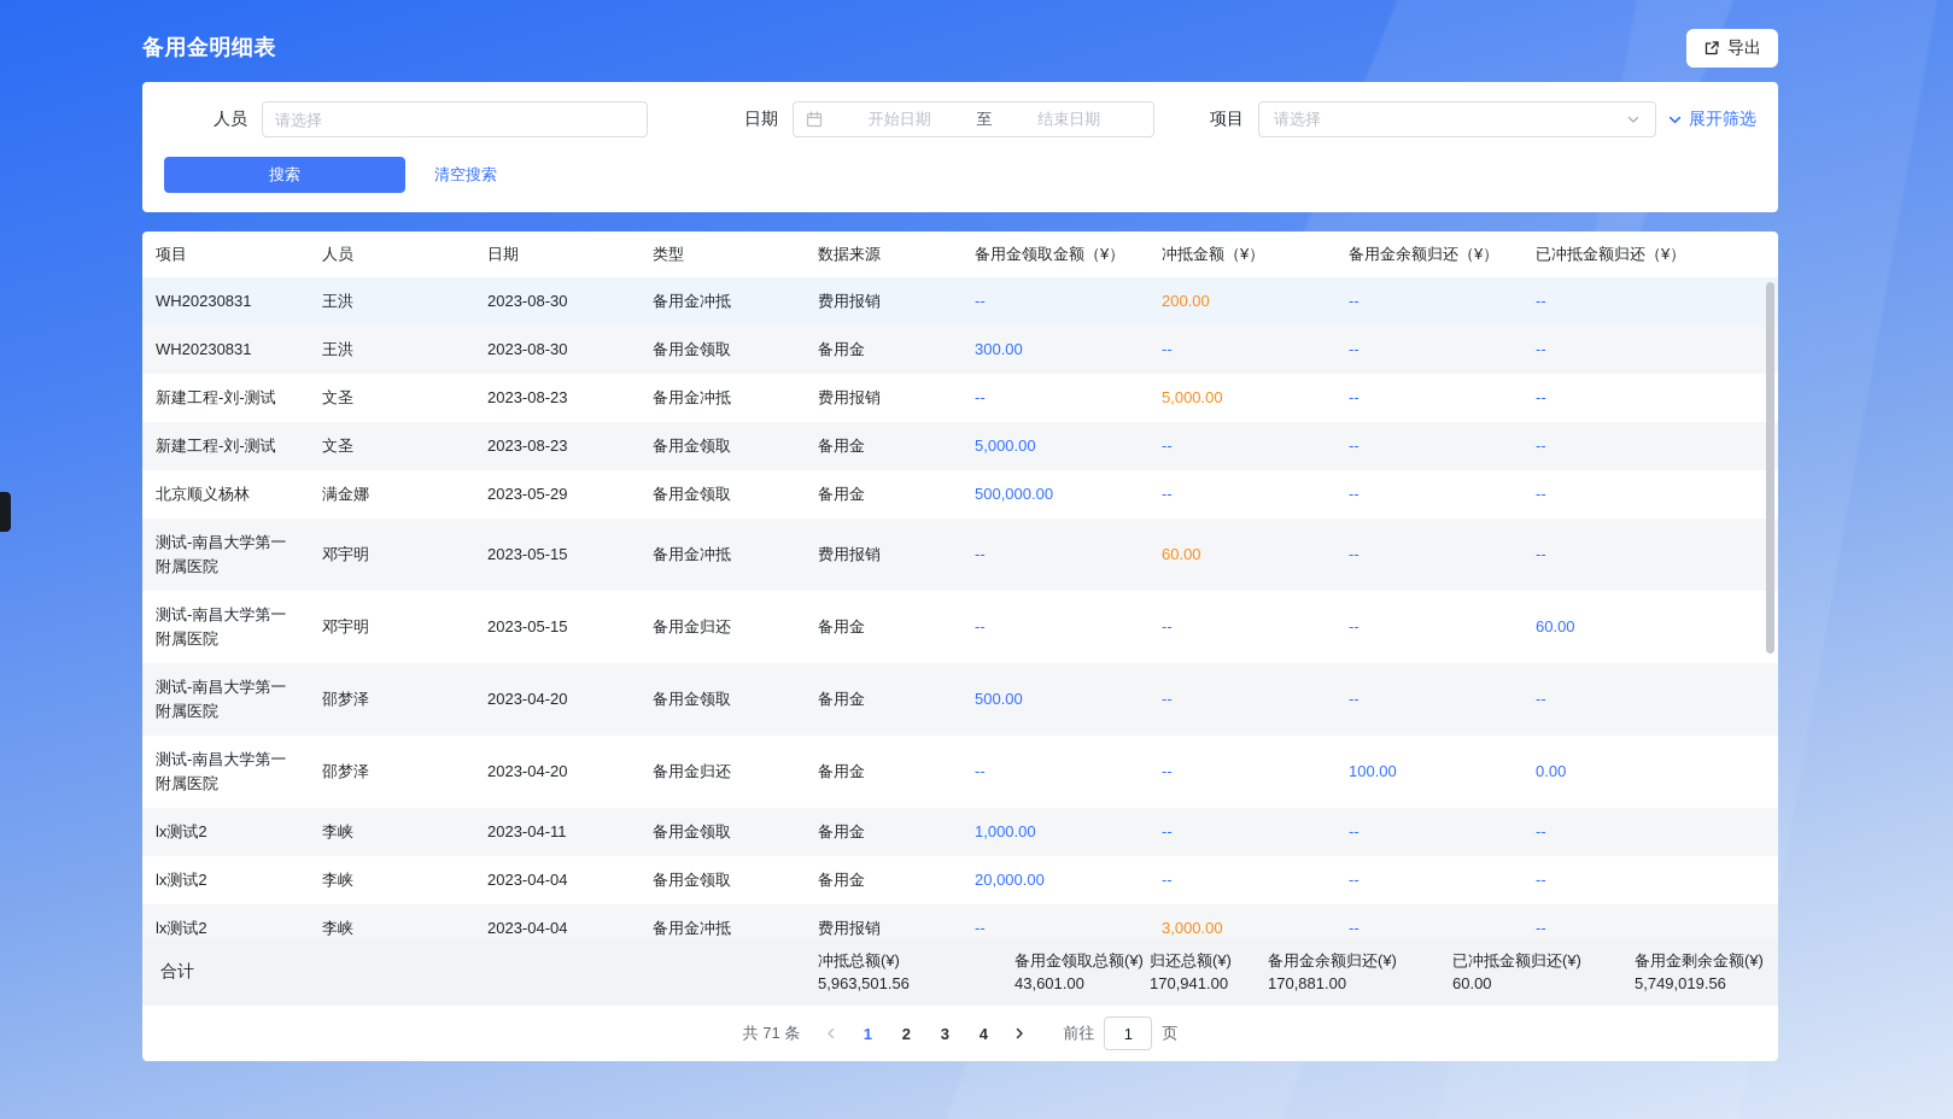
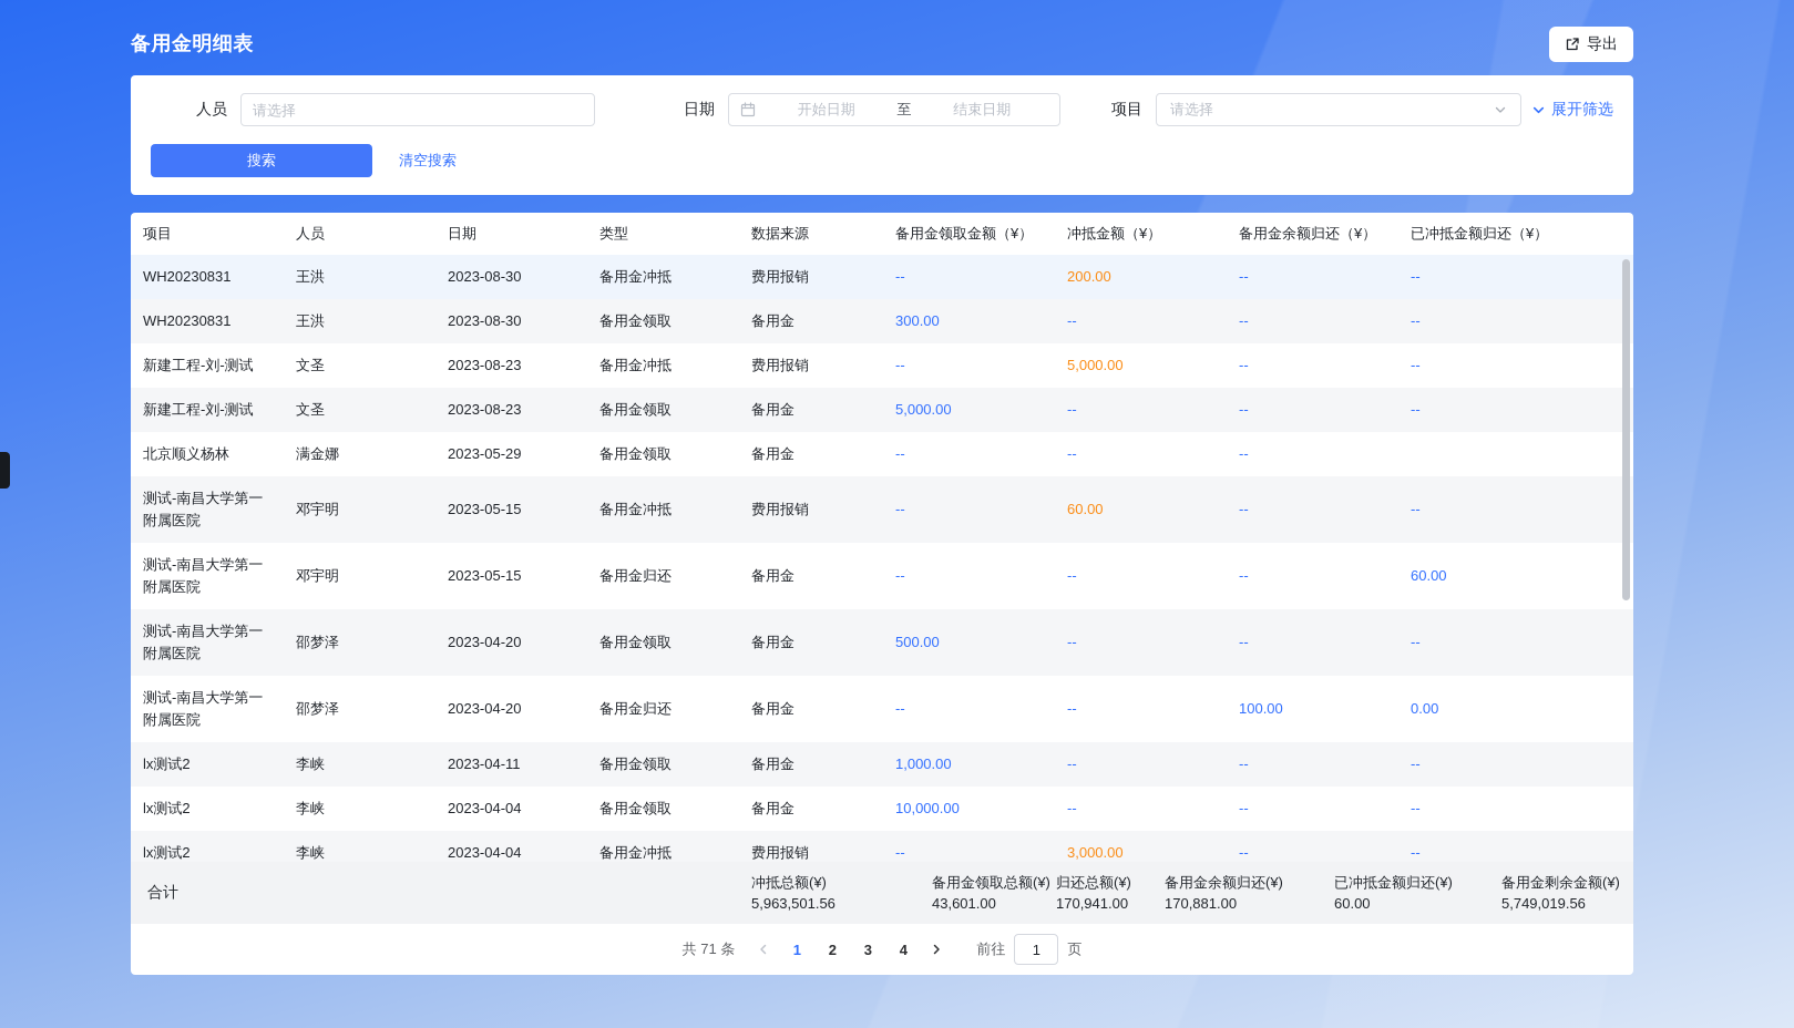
  备用金明细表
  导出
  人员
  请选择
  日期
  开始日期
  至
  结束日期
  项目
  请选择
  展开筛选
  搜索
  清空搜索
  项目
  人员
  日期
  类型
  数据来源
  备用金领取金额（¥）
  冲抵金额（¥）
  备用金余额归还（¥）
  已冲抵金额归还（¥）
  WH20230831
  王洪
  2023-08-30
  备用金冲抵
  费用报销
  --
  200.00
  --
  --
  WH20230831
  王洪
  2023-08-30
  备用金领取
  备用金
  300.00
  --
  --
  --
  新建工程-刘-测试
  文圣
  2023-08-23
  备用金冲抵
  费用报销
  --
  5,000.00
  --
  --
  新建工程-刘-测试
  文圣
  2023-08-23
  备用金领取
  备用金
  5,000.00
  --
  --
  --
  北京顺义杨林
  满金娜
  2023-05-29
  备用金领取
  备用金
- 500,000.00
  --
  --
  --
  测试-南昌大学第一附属医院
  邓宇明
  2023-05-15
  备用金冲抵
  费用报销
  --
  60.00
  --
  --
  测试-南昌大学第一附属医院
  邓宇明
  2023-05-15
  备用金归还
  备用金
  --
  --
  --
  60.00
  测试-南昌大学第一附属医院
  邵梦泽
  2023-04-20
  备用金领取
  备用金
  500.00
  --
  --
  --
  测试-南昌大学第一附属医院
  邵梦泽
  2023-04-20
  备用金归还
  备用金
  --
  --
  100.00
  0.00
  lx测试2
  李峡
  2023-04-11
  备用金领取
  备用金
  1,000.00
  --
  --
  --
  lx测试2
  李峡
  2023-04-04
  备用金领取
  备用金
- 20,000.00
+ 10,000.00
  --
  --
  --
  lx测试2
  李峡
  2023-04-04
  备用金冲抵
  费用报销
  --
  3,000.00
  --
  --
  合计
  冲抵总额(¥)
  5,963,501.56
  备用金领取总额(¥)
  43,601.00
  归还总额(¥)
  170,941.00
  备用金余额归还(¥)
  170,881.00
  已冲抵金额归还(¥)
  60.00
  备用金剩余金额(¥)
  5,749,019.56
  共 71 条
  1
  2
  3
  4
  前往
  1
  页
